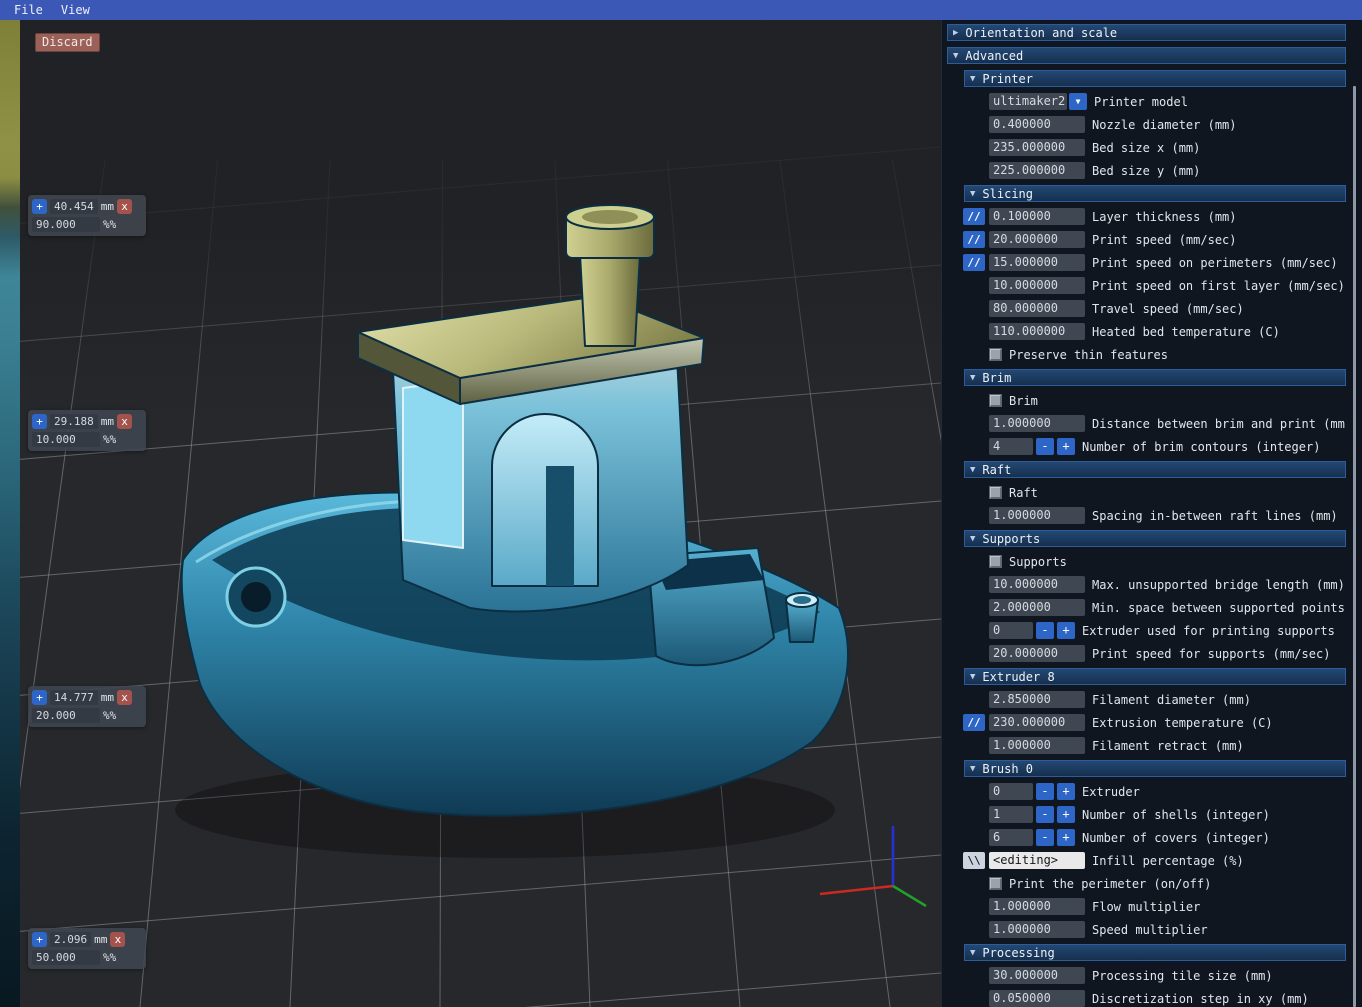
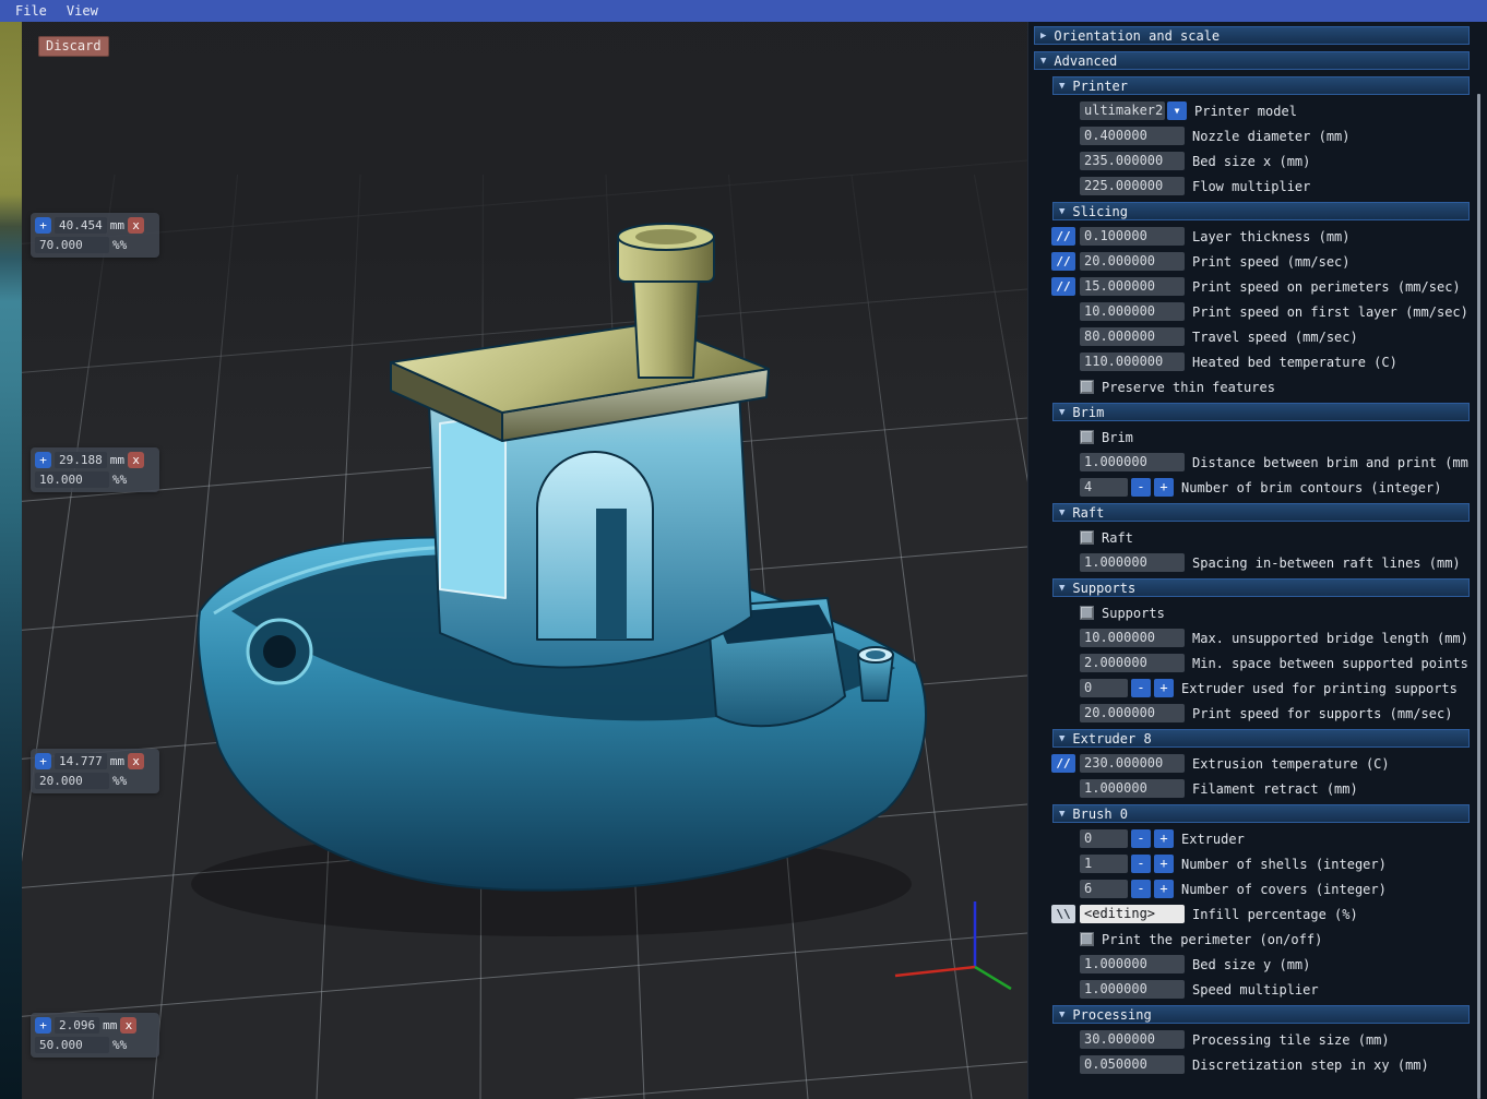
  File
  View
  Discard
  +
  40.454
  mm
  x
- 90.000
+ 70.000
  %%
  +
  29.188
  mm
  x
  10.000
  %%
  +
  14.777
  mm
  x
  20.000
  %%
  +
  2.096
  mm
  x
  50.000
  %%
  ▶
  Orientation and scale
  ▼
  Advanced
  ▼
  Printer
  ultimaker2
  ▼
  Printer model
  0.400000
  Nozzle diameter (mm)
  235.000000
  Bed size x (mm)
  225.000000
- Bed size y (mm)
+ Flow multiplier
  ▼
  Slicing
  //
  0.100000
  Layer thickness (mm)
  //
  20.000000
  Print speed (mm/sec)
  //
  15.000000
  Print speed on perimeters (mm/sec)
  10.000000
  Print speed on first layer (mm/sec)
  80.000000
  Travel speed (mm/sec)
  110.000000
  Heated bed temperature (C)
  Preserve thin features
  ▼
  Brim
  Brim
  1.000000
  Distance between brim and print (mm
  4
  -
  +
  Number of brim contours (integer)
  ▼
  Raft
  Raft
  1.000000
  Spacing in-between raft lines (mm)
  ▼
  Supports
  Supports
  10.000000
  Max. unsupported bridge length (mm)
  2.000000
  Min. space between supported points
  0
  -
  +
  Extruder used for printing supports
  20.000000
  Print speed for supports (mm/sec)
  ▼
  Extruder 8
- 2.850000
- Filament diameter (mm)
  //
  230.000000
  Extrusion temperature (C)
  1.000000
  Filament retract (mm)
  ▼
  Brush 0
  0
  -
  +
  Extruder
  1
  -
  +
  Number of shells (integer)
  6
  -
  +
  Number of covers (integer)
  \\
  <editing>
  Infill percentage (%)
  Print the perimeter (on/off)
  1.000000
- Flow multiplier
+ Bed size y (mm)
  1.000000
  Speed multiplier
  ▼
  Processing
  30.000000
  Processing tile size (mm)
  0.050000
  Discretization step in xy (mm)
